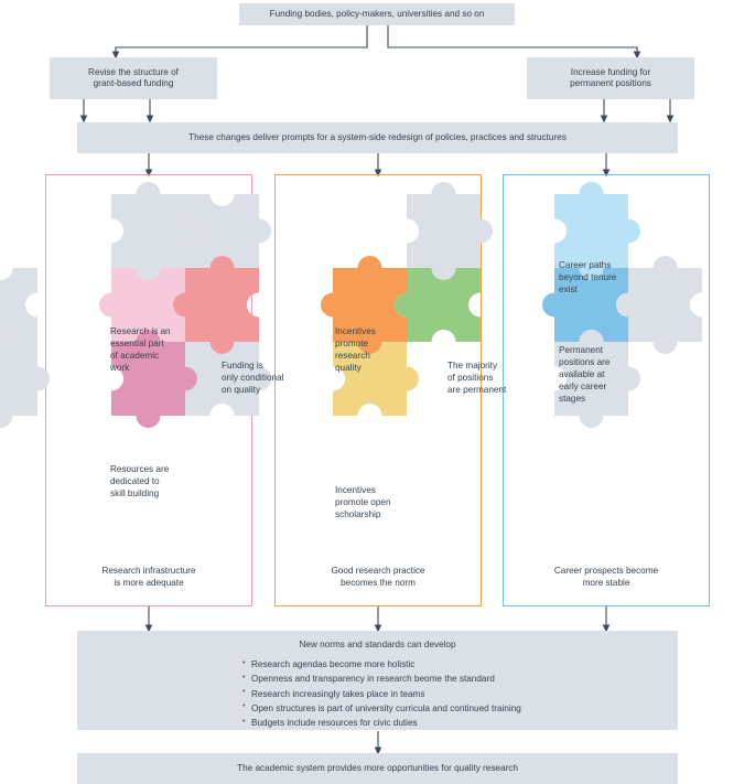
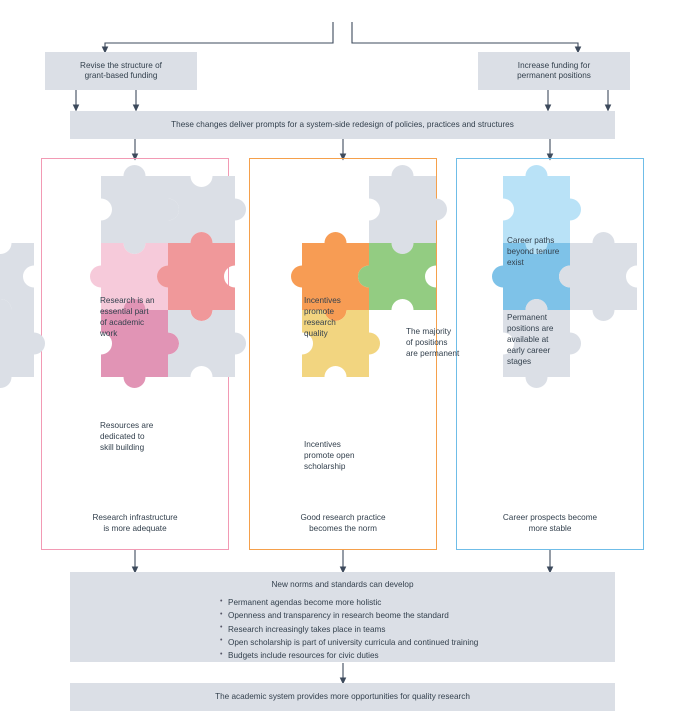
- Funding bodies, policy-makers, universities and so on
  Revise the structure of
  grant-based funding
  Increase funding for
  permanent positions
  These changes deliver prompts for a system-side redesign of policies, practices and structures
  Research is an
  essential part
  of academic
  work
- Funding is
- only conditional
- on quality
  Resources are
  dedicated to
  skill building
  Incentives
  promote
  research
  quality
  Incentives
  promote open
  scholarship
  The majority
  of positions
  are permanent
  Career paths
  beyond tenure
  exist
  Permanent
  positions are
  available at
  early career
  stages
  Research infrastructure
  is more adequate
  Good research practice
  becomes the norm
  Career prospects become
  more stable
  New norms and standards can develop
- Research agendas become more holistic
+ Permanent agendas become more holistic
  Openness and transparency in research beome the standard
  Research increasingly takes place in teams
- Open structures is part of university curricula and continued training
+ Open scholarship is part of university curricula and continued training
  Budgets include resources for civic duties
  The academic system provides more opportunities for quality research
